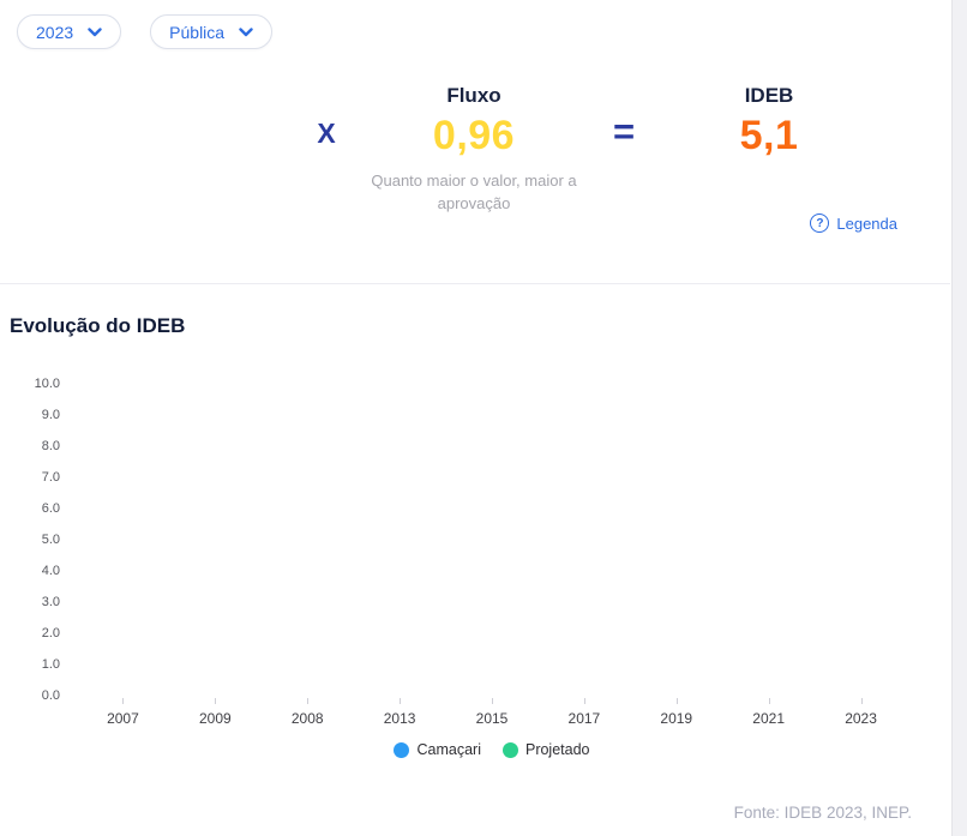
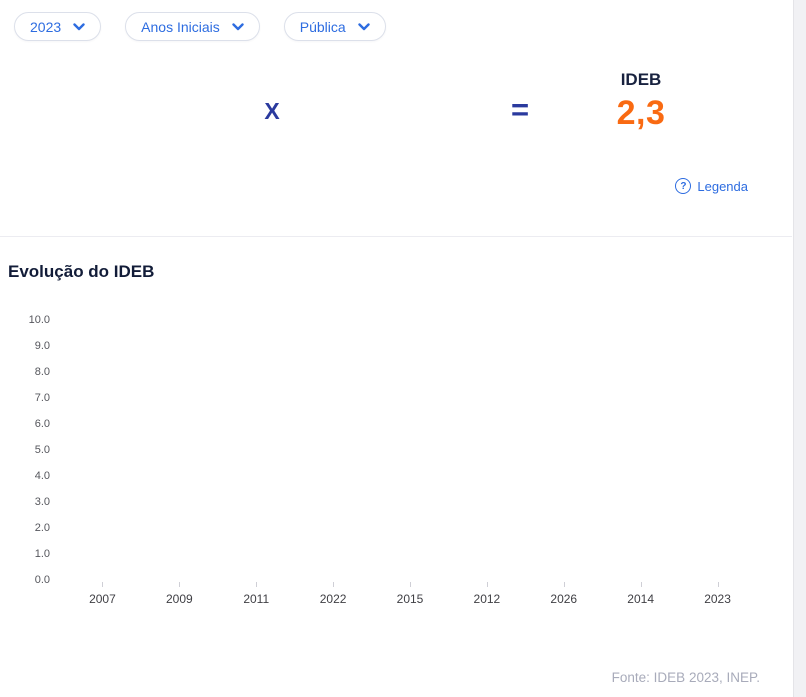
  2023
+ Anos Iniciais
  Pública
  X
- Fluxo
- 0,96
- Quanto maior o valor, maior a aprovação
  =
  IDEB
- 5,1
+ 2,3
  ?
  Legenda
  Evolução do IDEB
  2007
  2009
- 2008
+ 2011
- 2013
+ 2022
  2015
- 2017
+ 2012
- 2019
+ 2026
- 2021
+ 2014
  2023
- Camaçari
- Projetado
  0.0
  1.0
  2.0
  3.0
  4.0
  5.0
  6.0
  7.0
  8.0
  9.0
  10.0
  Fonte: IDEB 2023, INEP.
